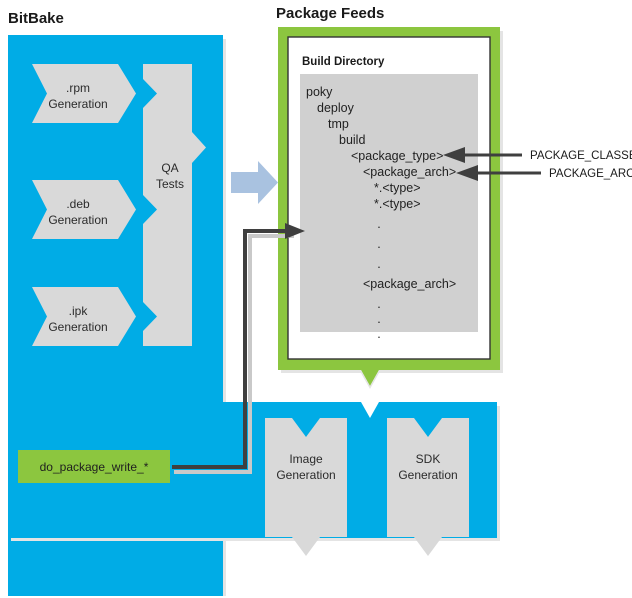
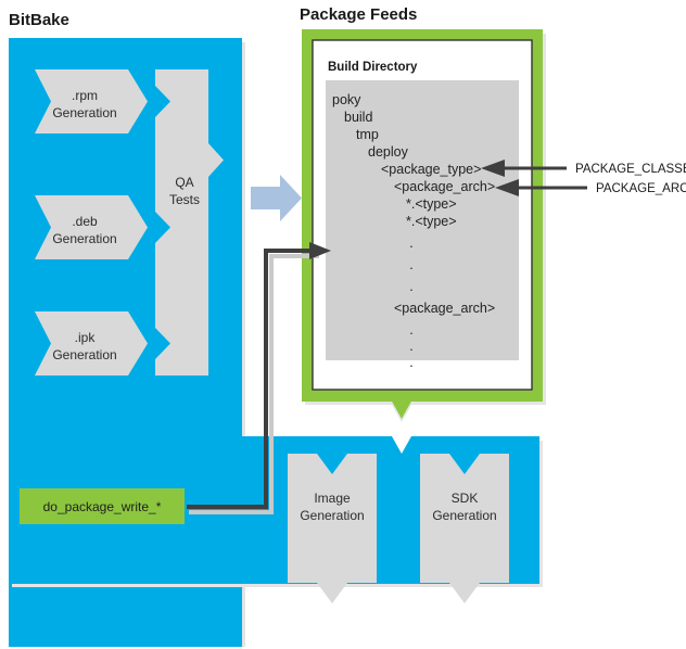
  BitBake
  Package Feeds
  .rpm
  Generation
  .deb
  Generation
  .ipk
  Generation
  QA
  Tests
  Build Directory
  poky
- deploy
+ build
  tmp
- build
+ deploy
  <package_type>
  <package_arch>
  *.<type>
  *.<type>
  .
  .
  .
  <package_arch>
  .
  .
  .
  PACKAGE_CLASS
  PACKAGE_ARC
  do_package_write_*
  Image
  Generation
  SDK
  Generation
